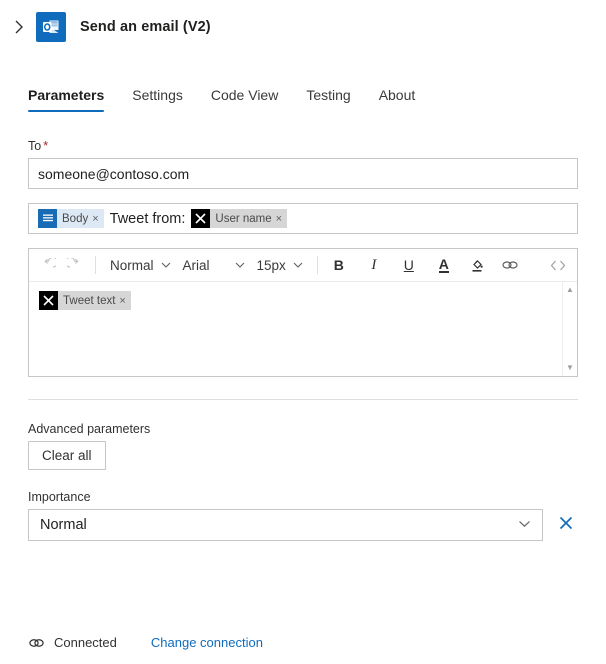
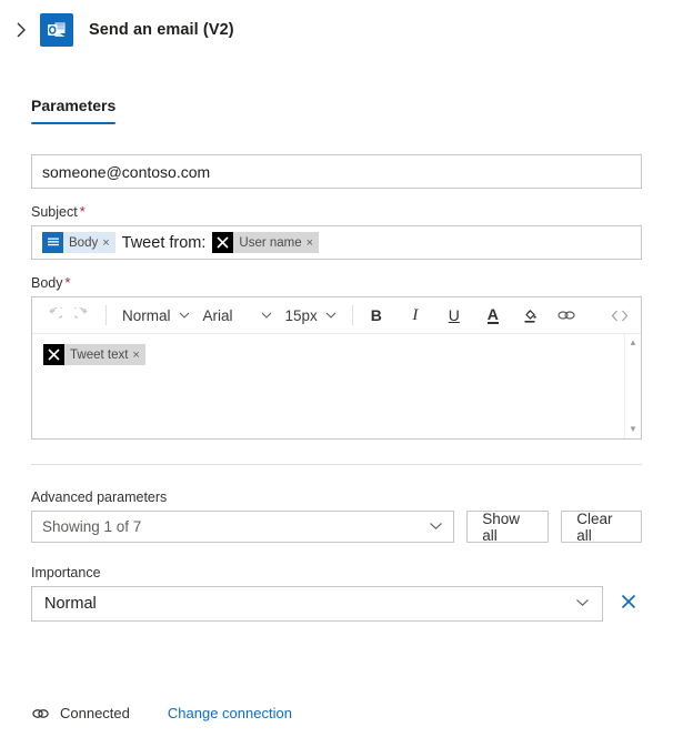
  Send an email (V2)
  Parameters
- Settings
- Code View
- Testing
- About
- To *
  someone@contoso.com
+ Subject *
  Body
  ×
  Tweet from:
  User name
  ×
+ Body *
  Normal
  Arial
  15px
  B
  I
  U
  A
  Tweet text
  ×
  ▲
  ▼
  Advanced parameters
+ Showing 1 of 7
+ Show all
  Clear all
  Importance
  Normal
  Connected
  Change connection
